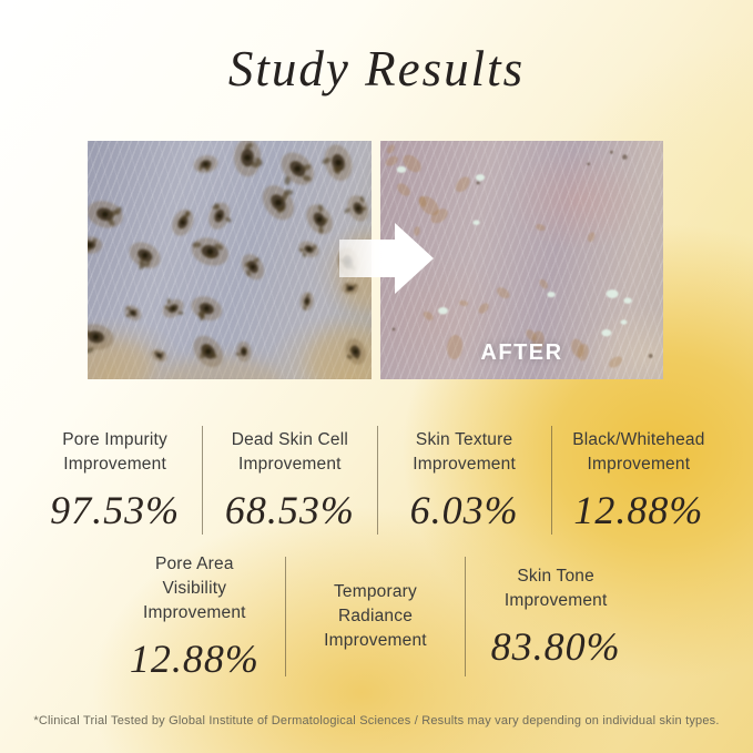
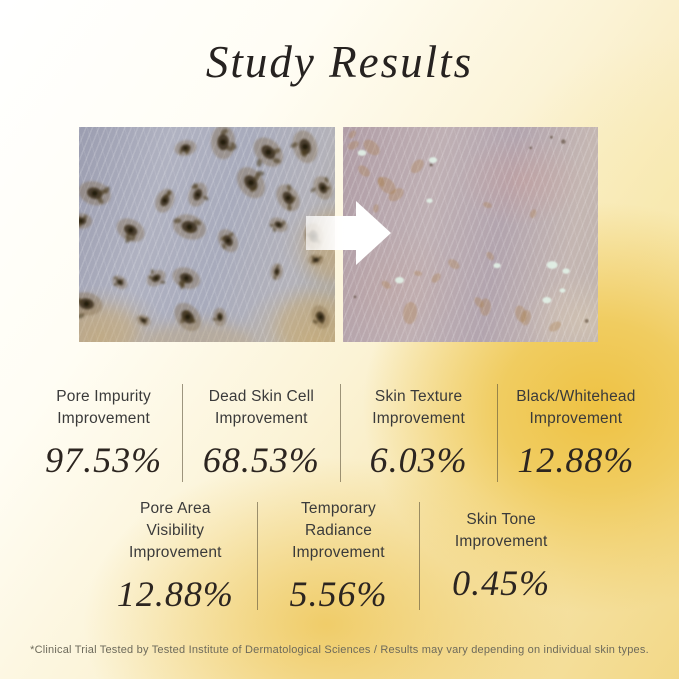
  Study Results
- AFTER
  Pore Impurity
  Improvement
  97.53%
  Dead Skin Cell
  Improvement
  68.53%
  Skin Texture
  Improvement
  6.03%
  Black/Whitehead
  Improvement
  12.88%
  Pore Area
  Visibility
  Improvement
  12.88%
  Temporary
  Radiance
  Improvement
+ 5.56%
  Skin Tone
  Improvement
- 83.80%
+ 0.45%
- *Clinical Trial Tested by Global Institute of Dermatological Sciences / Results may vary depending on individual skin types.
+ *Clinical Trial Tested by Tested Institute of Dermatological Sciences / Results may vary depending on individual skin types.
